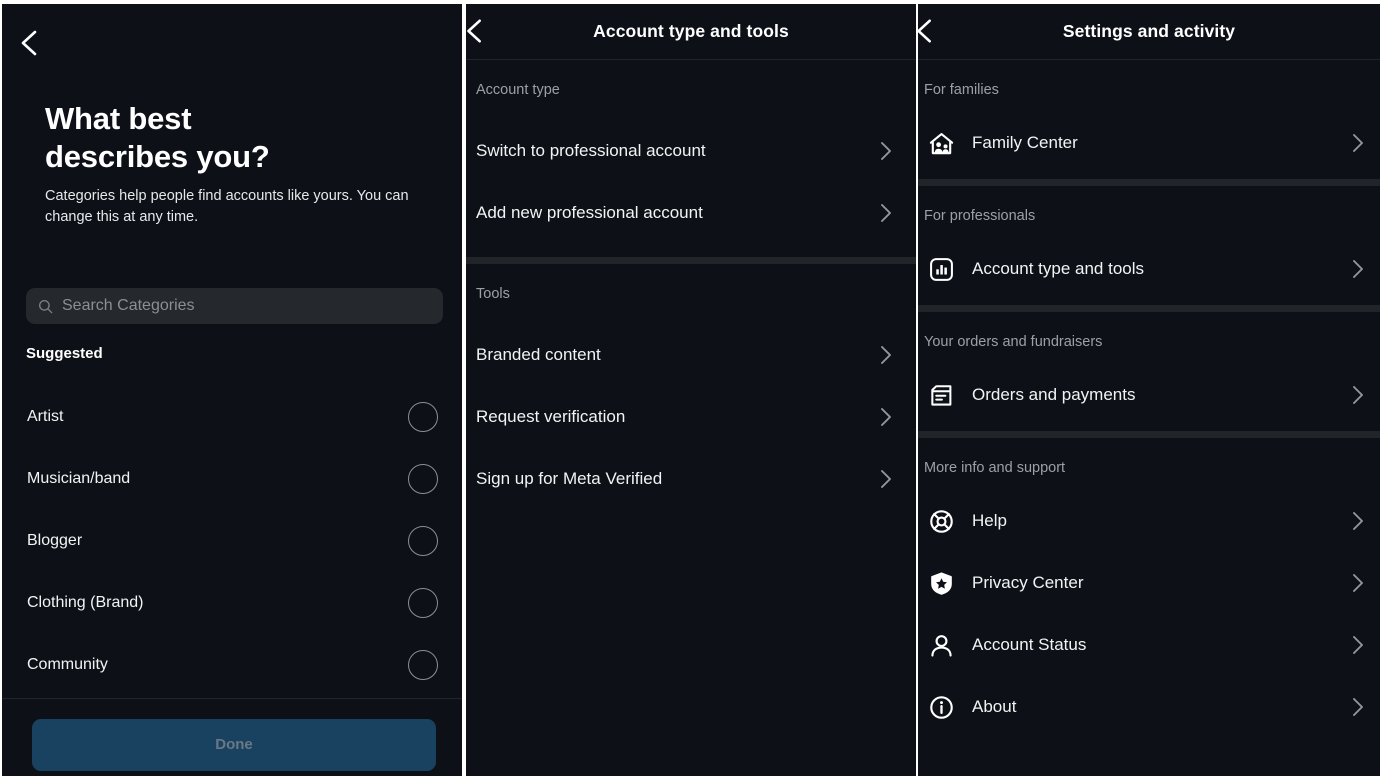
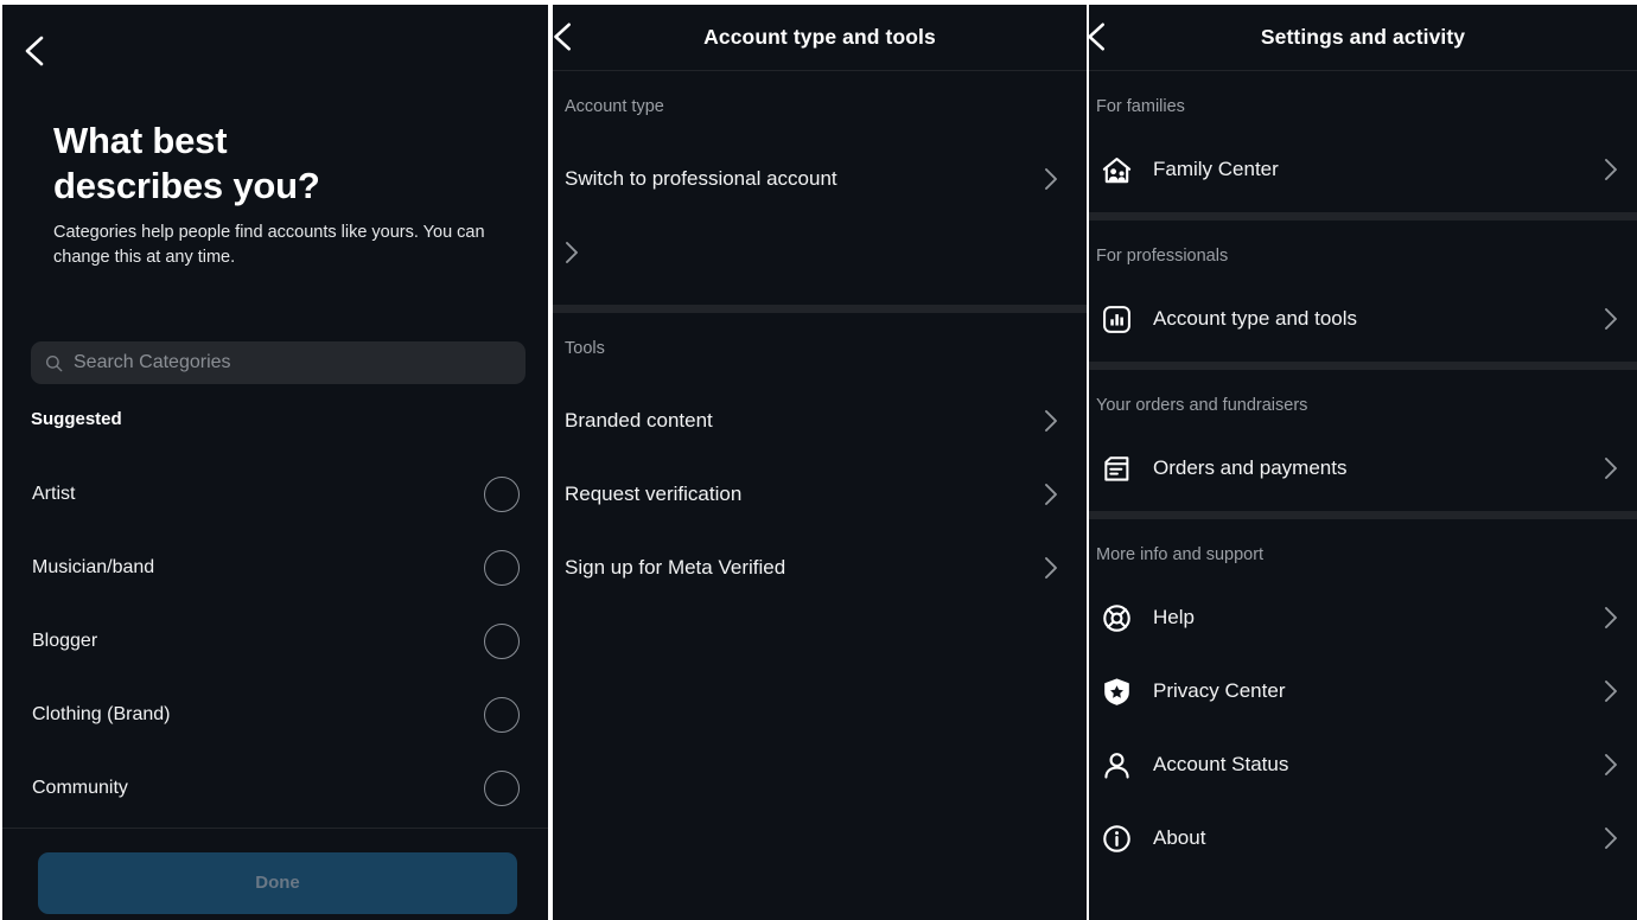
  What best
  describes you?
  Categories help people find accounts like yours. You can change this at any time.
  Search Categories
  Suggested
  Artist
  Musician/band
  Blogger
  Clothing (Brand)
  Community
  Done
  Account type and tools
  Account type
  Switch to professional account
- Add new professional account
  Tools
  Branded content
  Request verification
  Sign up for Meta Verified
  Settings and activity
  For families
  Family Center
  For professionals
  Account type and tools
  Your orders and fundraisers
  Orders and payments
  More info and support
  Help
  Privacy Center
  Account Status
  About
